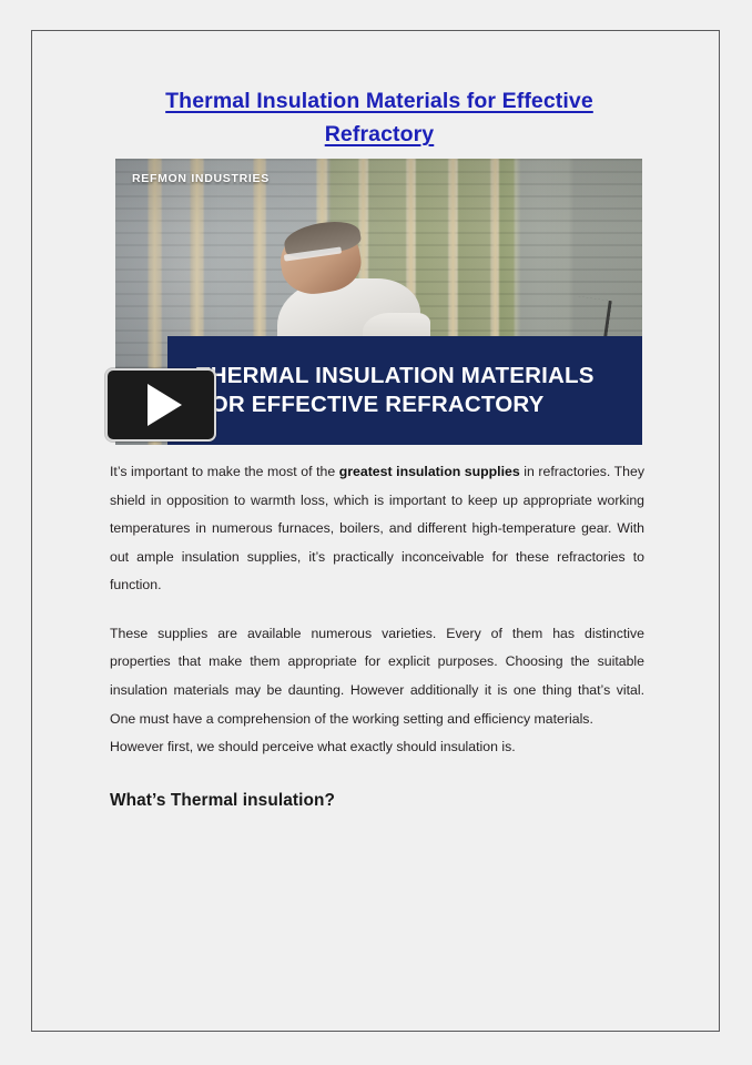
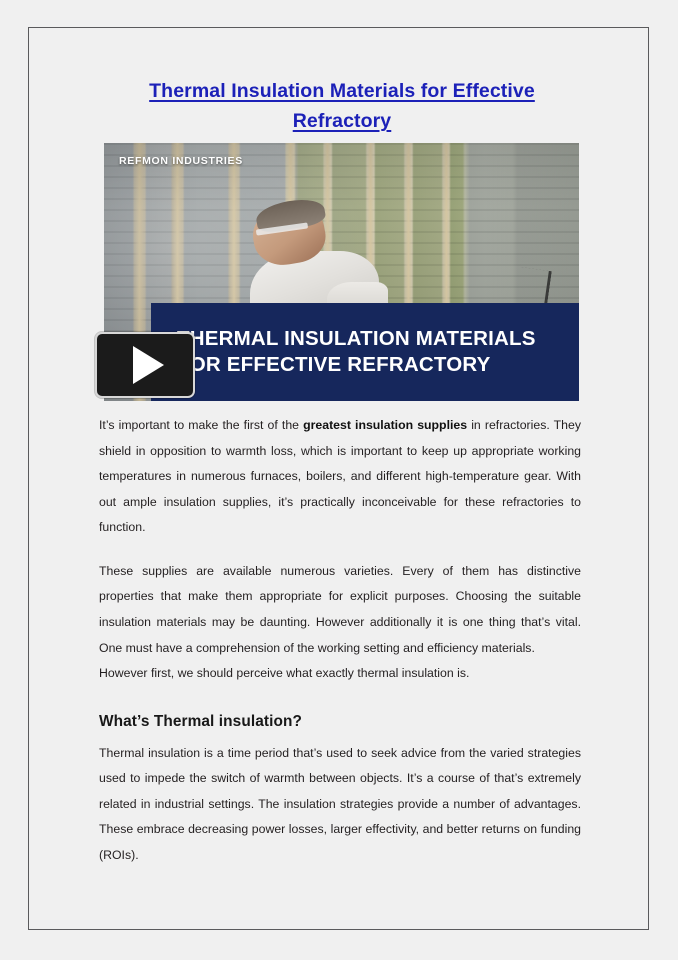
  Thermal Insulation Materials for Effective
  Refractory
  REFMON INDUSTRIES
  HERMAL INSULATION MATERIALS
  OR EFFECTIVE REFRACTORY
- It’s important to make the most of the greatest insulation supplies in refractories. They shield in opposition to warmth loss, which is important to keep up appropriate working temperatures in numerous furnaces, boilers, and different high-temperature gear. With out ample insulation supplies, it’s practically inconceivable for these refractories to function.
+ It’s important to make the first of the greatest insulation supplies in refractories. They shield in opposition to warmth loss, which is important to keep up appropriate working temperatures in numerous furnaces, boilers, and different high-temperature gear. With out ample insulation supplies, it’s practically inconceivable for these refractories to function.
  These supplies are available numerous varieties. Every of them has distinctive properties that make them appropriate for explicit purposes. Choosing the suitable insulation materials may be daunting. However additionally it is one thing that’s vital. One must have a comprehension of the working setting and efficiency materials.
- However first, we should perceive what exactly should insulation is.
+ However first, we should perceive what exactly thermal insulation is.
  What’s Thermal insulation?
+ Thermal insulation is a time period that’s used to seek advice from the varied strategies used to impede the switch of warmth between objects. It’s a course of that’s extremely related in industrial settings. The insulation strategies provide a number of advantages. These embrace decreasing power losses, larger effectivity, and better returns on funding (ROIs).
